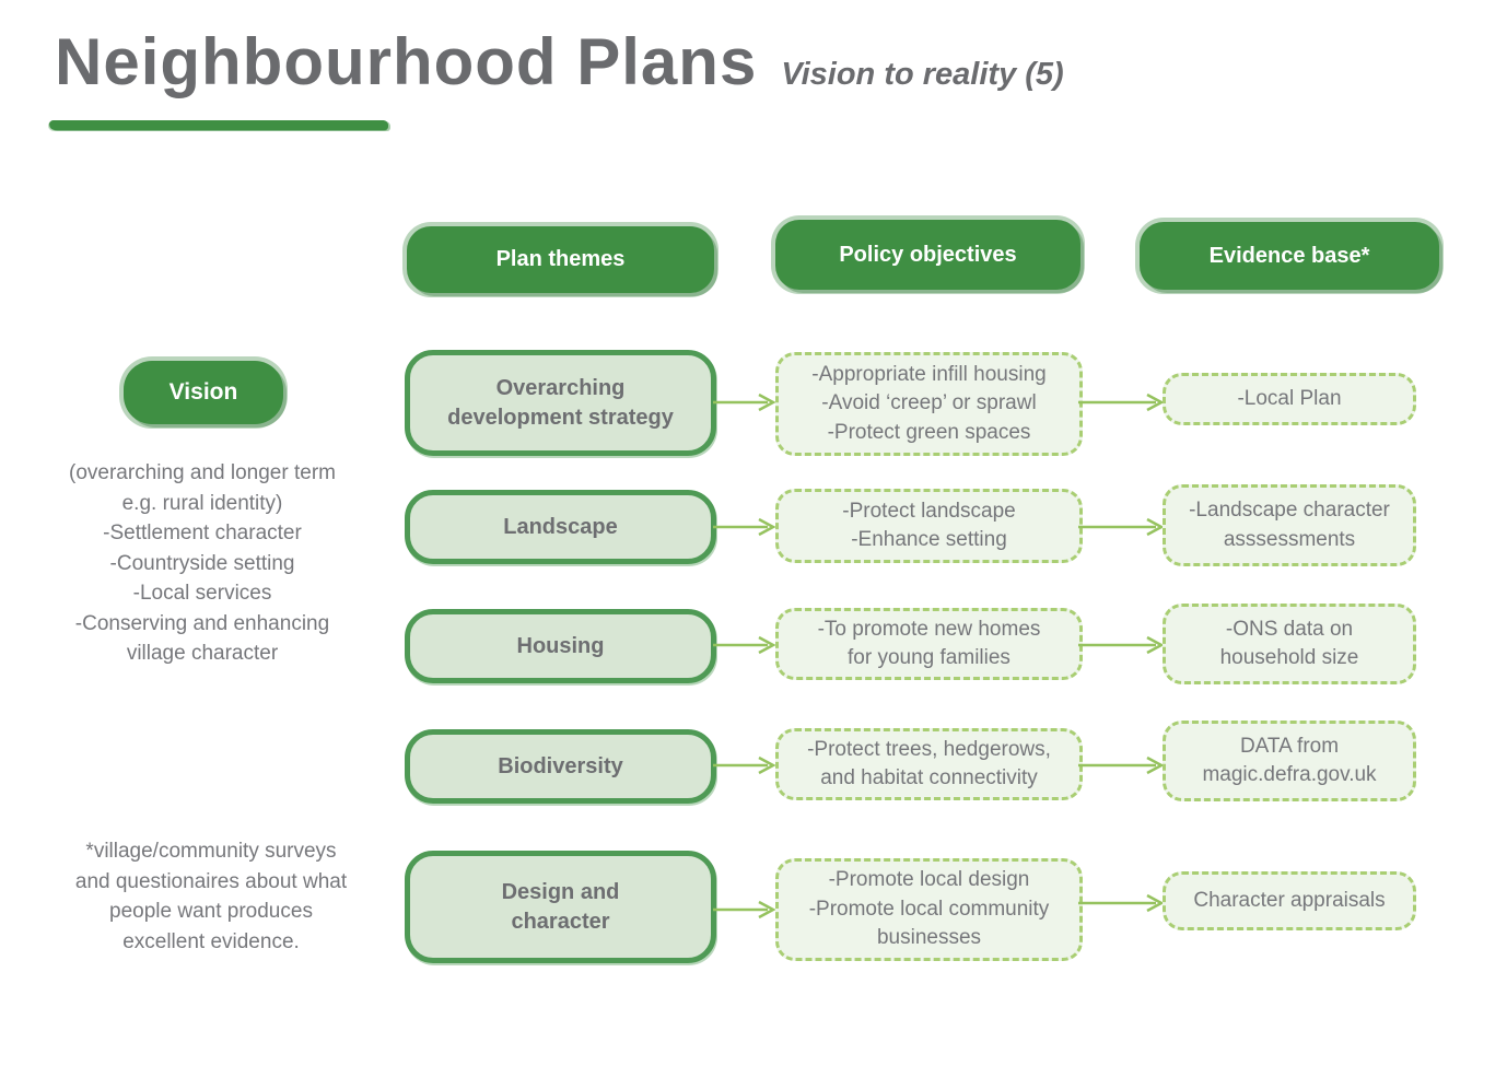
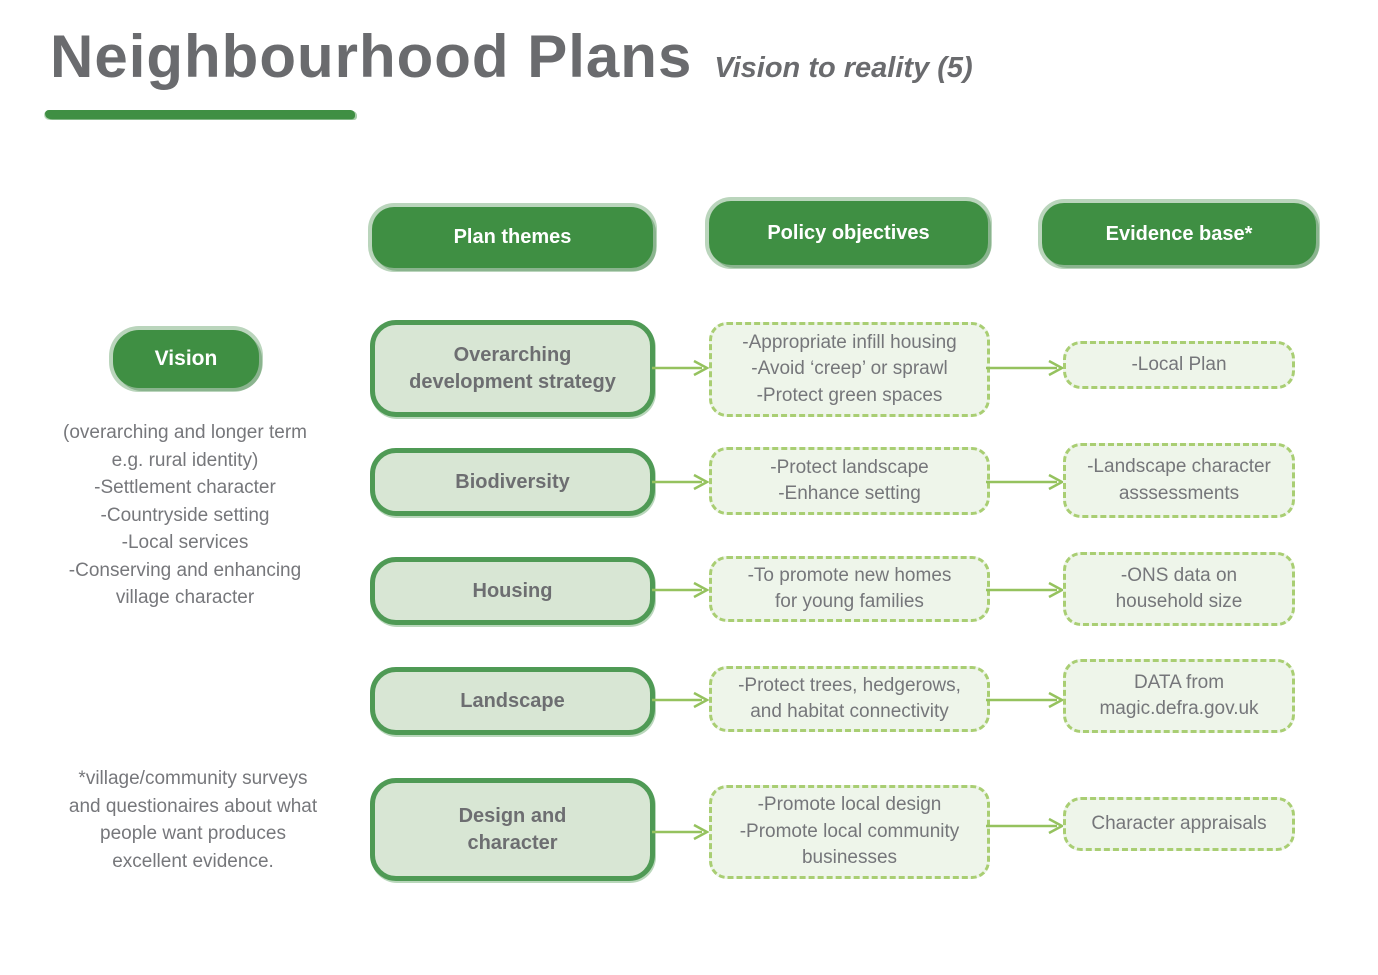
  Neighbourhood Plans
  Vision to reality (5)
  Plan themes
  Policy objectives
  Evidence base*
  Vision
  (overarching and longer term
  e.g. rural identity)
  -Settlement character
  -Countryside setting
  -Local services
  -Conserving and enhancing
  village character
  Overarching
  development strategy
  -Appropriate infill housing
  -Avoid ‘creep’ or sprawl
  -Protect green spaces
  -Local Plan
- Landscape
+ Biodiversity
  -Protect landscape
  -Enhance setting
  -Landscape character
  asssessments
  Housing
  -To promote new homes
  for young families
  -ONS data on
  household size
- Biodiversity
+ Landscape
  -Protect trees, hedgerows,
  and habitat connectivity
  DATA from
  magic.defra.gov.uk
  Design and
  character
  -Promote local design
  -Promote local community
  businesses
  Character appraisals
  *village/community surveys
  and questionaires about what
  people want produces
  excellent evidence.
